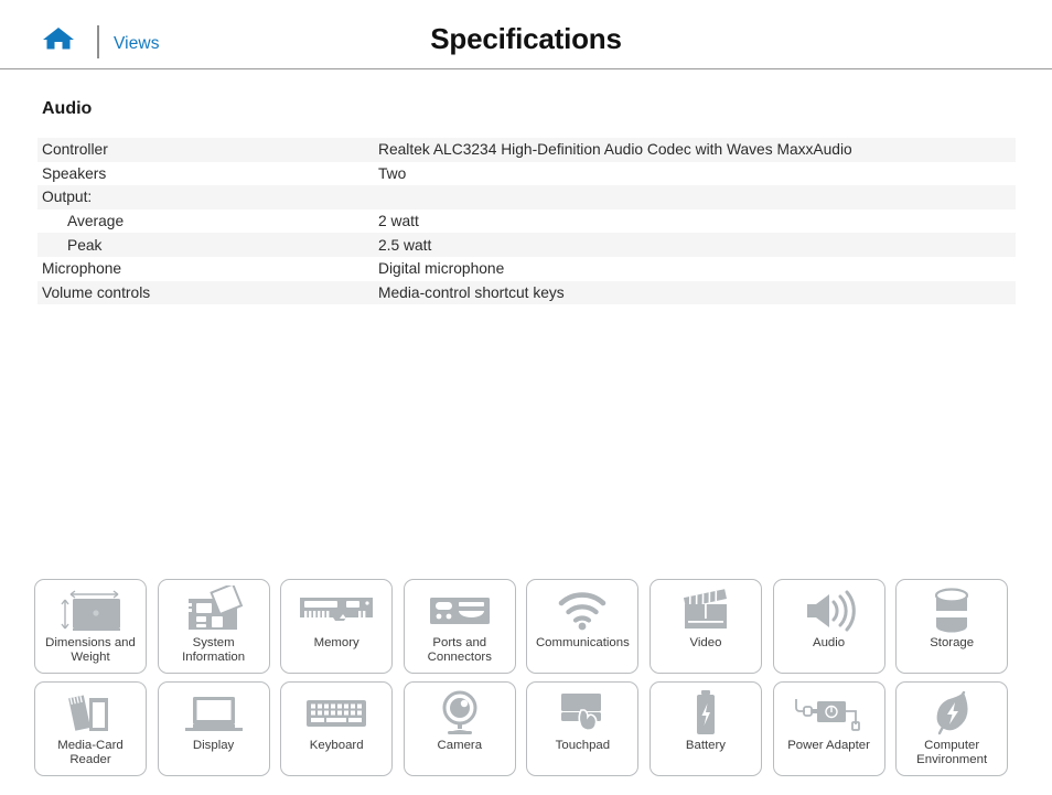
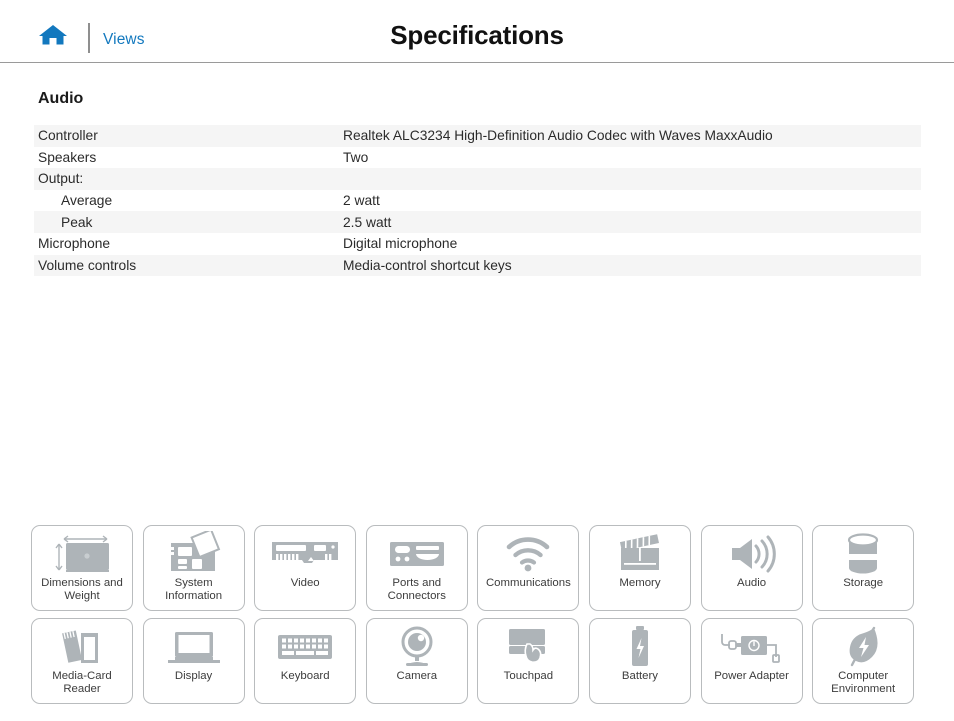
  Views
  Specifications
  Audio
  Controller
  Realtek ALC3234 High-Definition Audio Codec with Waves MaxxAudio
  Speakers
  Two
  Output:
  Average
  2 watt
  Peak
  2.5 watt
  Microphone
  Digital microphone
  Volume controls
  Media-control shortcut keys
  Dimensions and
  Weight
  System
  Information
- Memory
+ Video
  Ports and
  Connectors
  Communications
- Video
+ Memory
  Audio
  Storage
  Media-Card
  Reader
  Display
  Keyboard
  Camera
  Touchpad
  Battery
  Power Adapter
  Computer
  Environment
